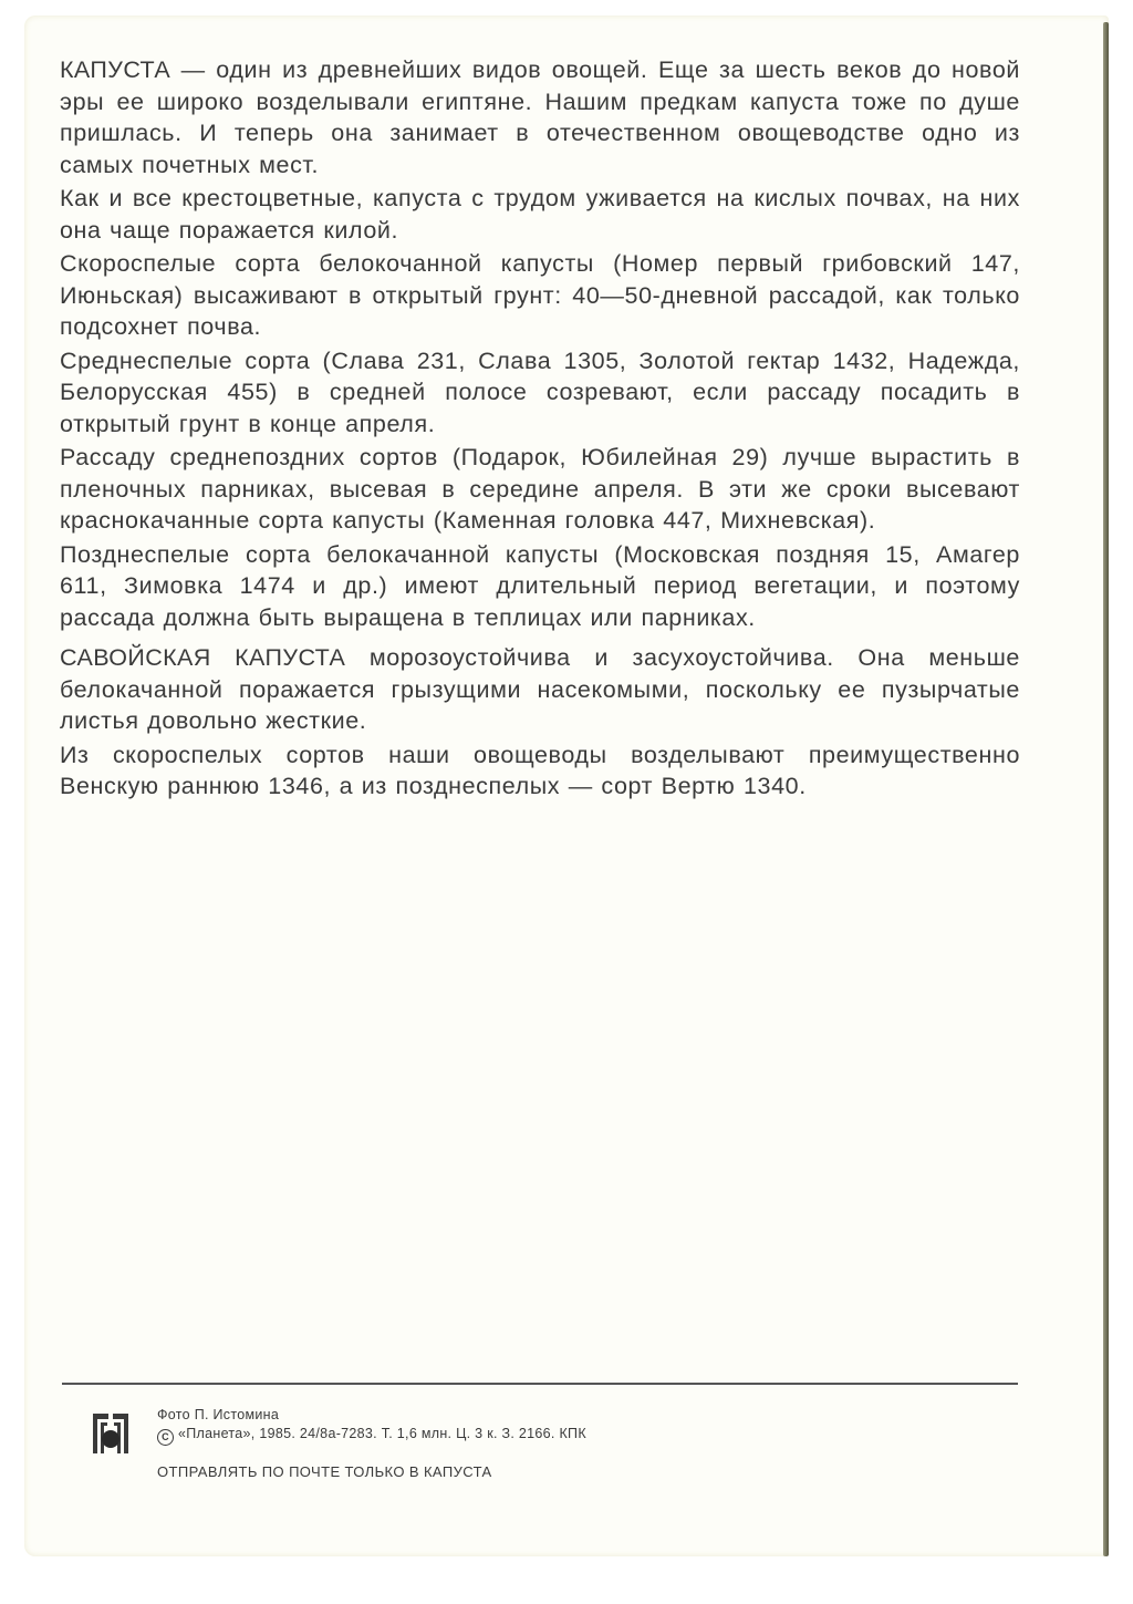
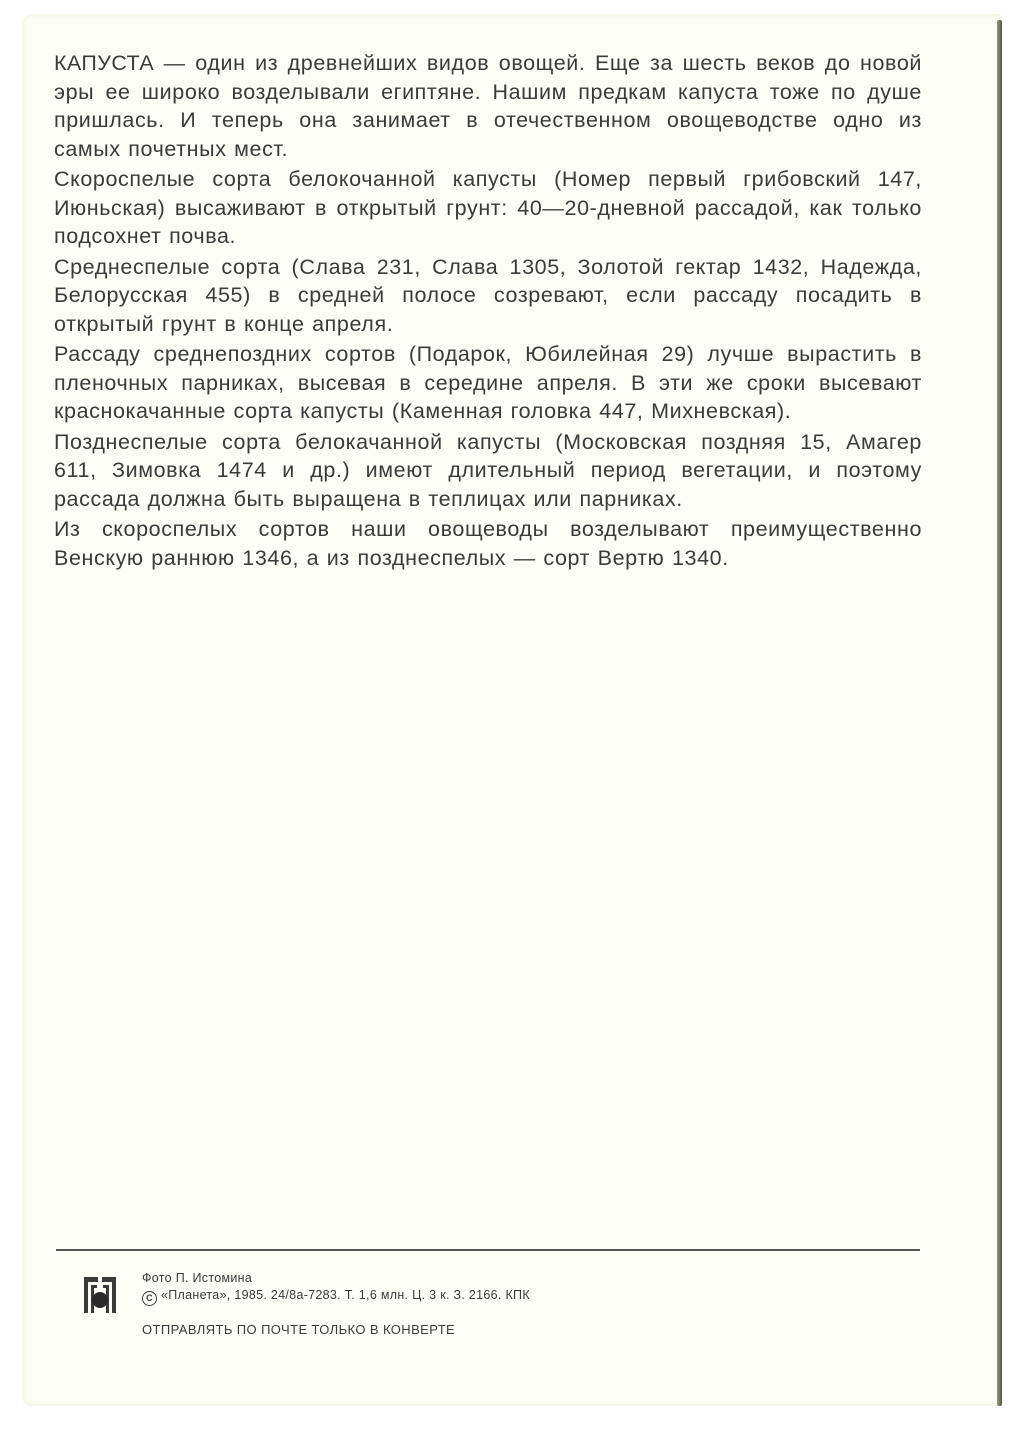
  КАПУСТА — один из древнейших видов овощей. Еще за шесть веков до новой эры ее широко возделывали египтяне. Нашим предкам капуста тоже по душе пришлась. И теперь она занимает в отечественном овощеводстве одно из самых почетных мест.
- Как и все крестоцветные, капуста с трудом уживается на кислых почвах, на них она чаще поражается килой.
- Скороспелые сорта белокочанной капусты (Номер первый грибовский 147, Июньская) высаживают в открытый грунт: 40—50-дневной рассадой, как только подсохнет почва.
+ Скороспелые сорта белокочанной капусты (Номер первый грибовский 147, Июньская) высаживают в открытый грунт: 40—20-дневной рассадой, как только подсохнет почва.
  Среднеспелые сорта (Слава 231, Слава 1305, Золотой гектар 1432, Надежда, Белорусская 455) в средней полосе созревают, если рассаду посадить в открытый грунт в конце апреля.
  Рассаду среднепоздних сортов (Подарок, Юбилейная 29) лучше вырастить в пленочных парниках, высевая в середине апреля. В эти же сроки высевают краснокачанные сорта капусты (Каменная головка 447, Михневская).
  Позднеспелые сорта белокачанной капусты (Московская поздняя 15, Амагер 611, Зимовка 1474 и др.) имеют длительный период вегетации, и поэтому рассада должна быть выращена в теплицах или парниках.
- САВОЙСКАЯ КАПУСТА морозоустойчива и засухоустойчива. Она меньше белокачанной поражается грызущими насекомыми, поскольку ее пузырчатые листья довольно жесткие.
  Из скороспелых сортов наши овощеводы возделывают преимущественно Венскую раннюю 1346, а из позднеспелых — сорт Вертю 1340.
  Фото П. Истомина
  C «Планета», 1985. 24/8а-7283. Т. 1,6 млн. Ц. 3 к. З. 2166. КПК
- ОТПРАВЛЯТЬ ПО ПОЧТЕ ТОЛЬКО В КАПУСТА
+ ОТПРАВЛЯТЬ ПО ПОЧТЕ ТОЛЬКО В КОНВЕРТЕ
